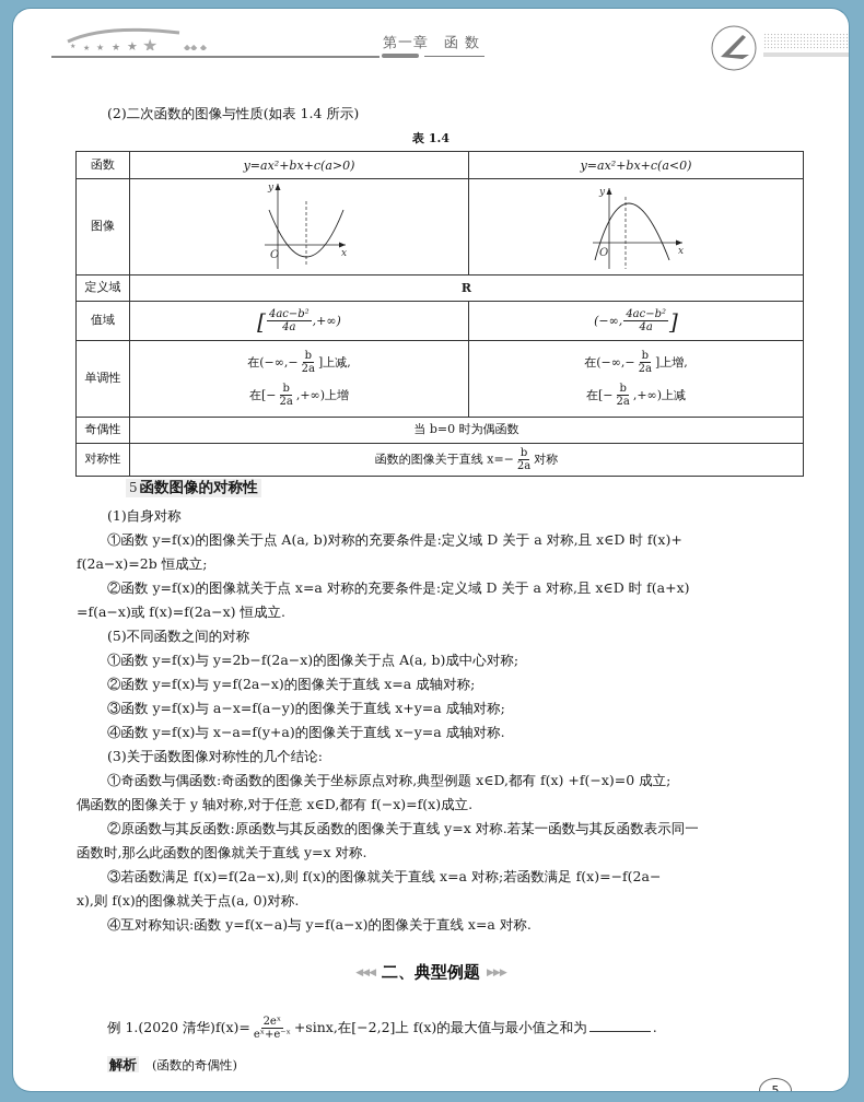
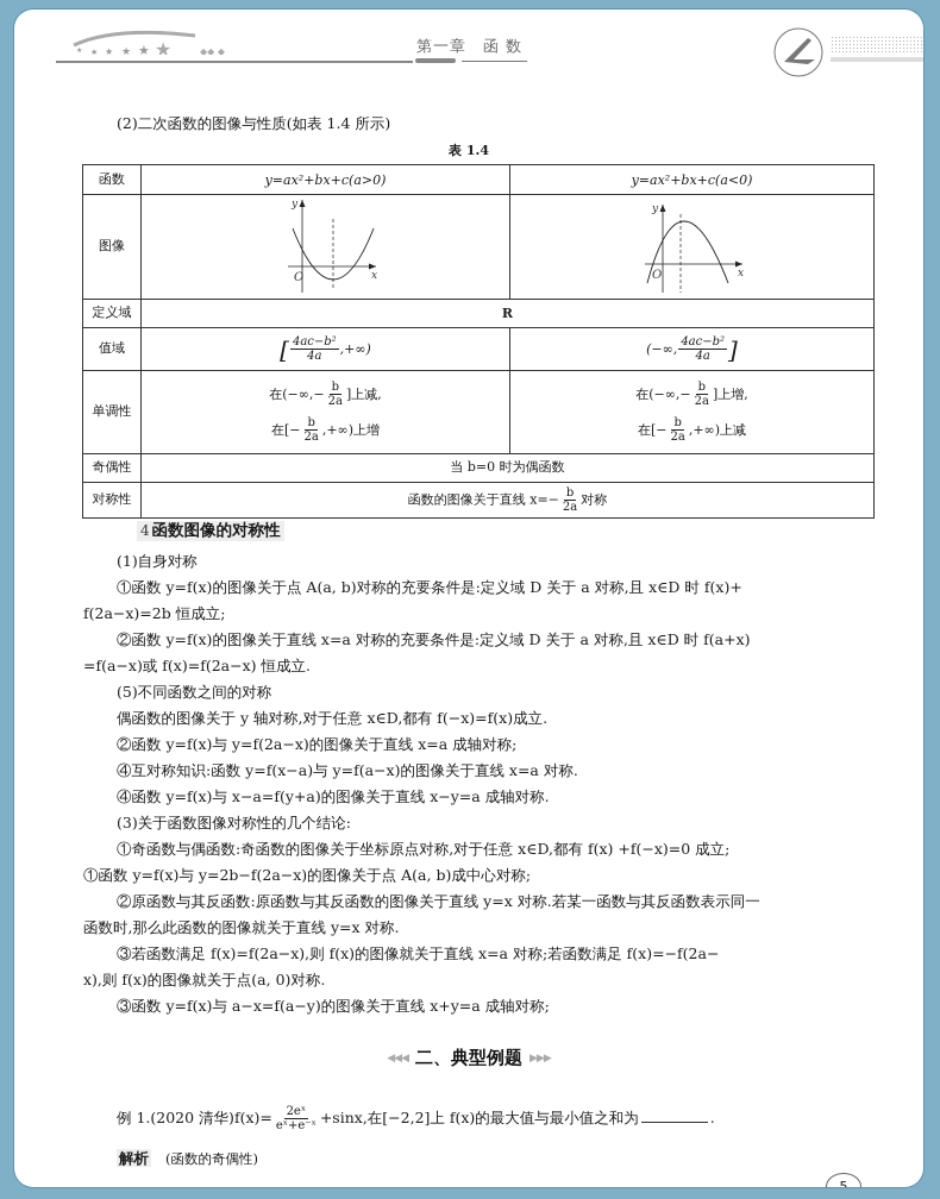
  ★
  ★
  ★
  ★
  ★
  ◆◆ ◆
  第一章 函 数
  (2)二次函数的图像与性质(如表 1.4 所示)
  表 1.4
  函数	y=ax²+bx+c(a>0)	y=ax²+bx+c(a<0)
  图像	O x y	O x y
  定义域	R
  值域	[ 4ac−b²4a,+∞)	(−∞, 4ac−b²4a]
  单调性	在(−∞,− b2a]上减, 在[− b2a,+∞)上增	在(−∞,− b2a]上增, 在[− b2a,+∞)上减
  奇偶性	当 b=0 时为偶函数
  对称性	函数的图像关于直线 x=− b2a对称
- 5 函数图像的对称性
+ 4 函数图像的对称性
  (1)自身对称
  ①函数 y=f(x)的图像关于点 A(a, b)对称的充要条件是:定义域 D 关于 a 对称,且 x∈D 时 f(x)+
  f(2a−x)=2b 恒成立;
- ②函数 y=f(x)的图像就关于点 x=a 对称的充要条件是:定义域 D 关于 a 对称,且 x∈D 时 f(a+x)
+ ②函数 y=f(x)的图像关于直线 x=a 对称的充要条件是:定义域 D 关于 a 对称,且 x∈D 时 f(a+x)
  =f(a−x)或 f(x)=f(2a−x) 恒成立.
  (5)不同函数之间的对称
- ①函数 y=f(x)与 y=2b−f(2a−x)的图像关于点 A(a, b)成中心对称;
+ 偶函数的图像关于 y 轴对称,对于任意 x∈D,都有 f(−x)=f(x)成立.
  ②函数 y=f(x)与 y=f(2a−x)的图像关于直线 x=a 成轴对称;
- ③函数 y=f(x)与 a−x=f(a−y)的图像关于直线 x+y=a 成轴对称;
+ ④互对称知识:函数 y=f(x−a)与 y=f(a−x)的图像关于直线 x=a 对称.
  ④函数 y=f(x)与 x−a=f(y+a)的图像关于直线 x−y=a 成轴对称.
  (3)关于函数图像对称性的几个结论:
- ①奇函数与偶函数:奇函数的图像关于坐标原点对称,典型例题 x∈D,都有 f(x) +f(−x)=0 成立;
+ ①奇函数与偶函数:奇函数的图像关于坐标原点对称,对于任意 x∈D,都有 f(x) +f(−x)=0 成立;
- 偶函数的图像关于 y 轴对称,对于任意 x∈D,都有 f(−x)=f(x)成立.
+ ①函数 y=f(x)与 y=2b−f(2a−x)的图像关于点 A(a, b)成中心对称;
  ②原函数与其反函数:原函数与其反函数的图像关于直线 y=x 对称.若某一函数与其反函数表示同一
  函数时,那么此函数的图像就关于直线 y=x 对称.
  ③若函数满足 f(x)=f(2a−x),则 f(x)的图像就关于直线 x=a 对称;若函数满足 f(x)=−f(2a−
  x),则 f(x)的图像就关于点(a, 0)对称.
- ④互对称知识:函数 y=f(x−a)与 y=f(a−x)的图像关于直线 x=a 对称.
+ ③函数 y=f(x)与 a−x=f(a−y)的图像关于直线 x+y=a 成轴对称;
  ◀◀◀ 二、典型例题 ▶▶▶
  例 1.(2020 清华)f(x)=
  2eˣ
  eˣ+e⁻ˣ
  +sinx,在[−2,2]上 f(x)的最大值与最小值之和为 .
  解析 (函数的奇偶性)
  5
